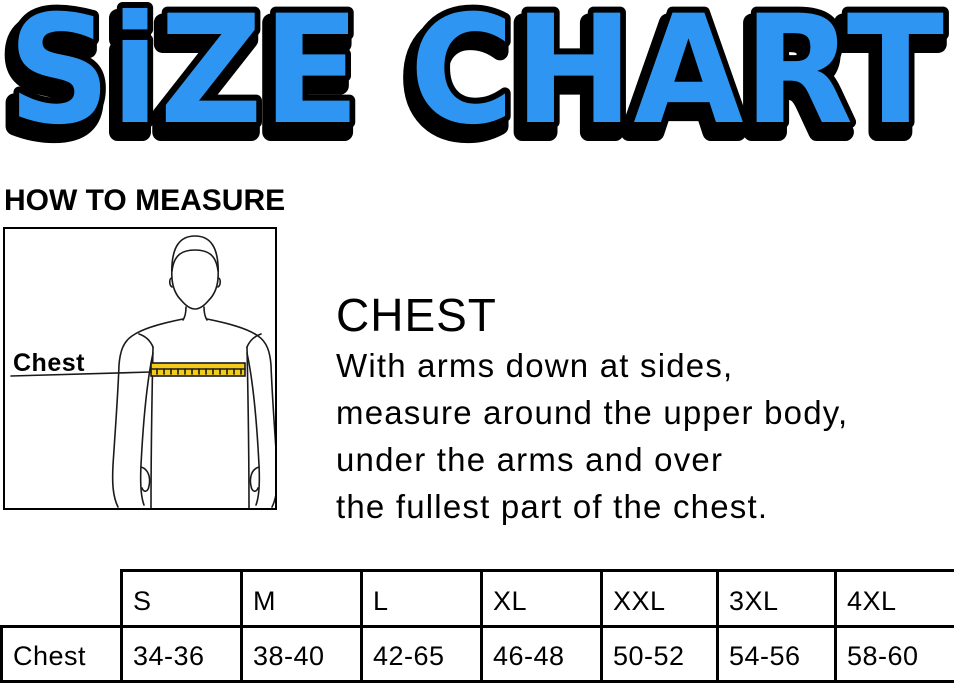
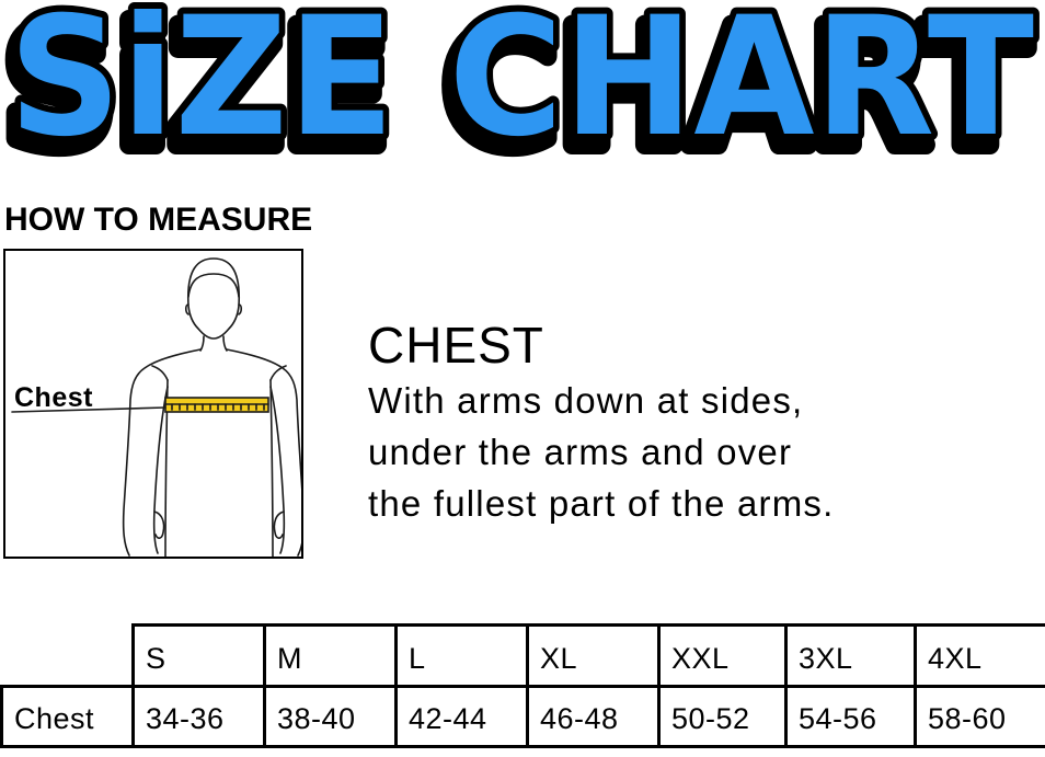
  SiZE CHART
  HOW TO MEASURE
  Chest
  CHEST
  With arms down at sides,
- measure around the upper body,
  under the arms and over
- the fullest part of the chest.
+ the fullest part of the arms.
  	S	M	L	XL	XXL	3XL	4XL
- Chest	34-36	38-40	42-65	46-48	50-52	54-56	58-60
+ Chest	34-36	38-40	42-44	46-48	50-52	54-56	58-60
